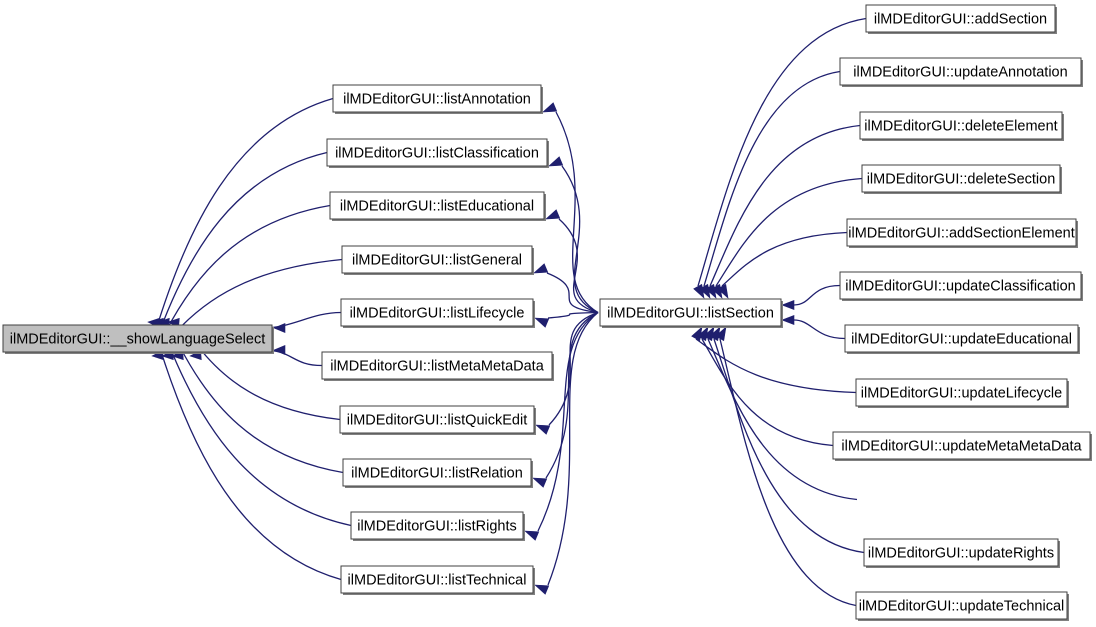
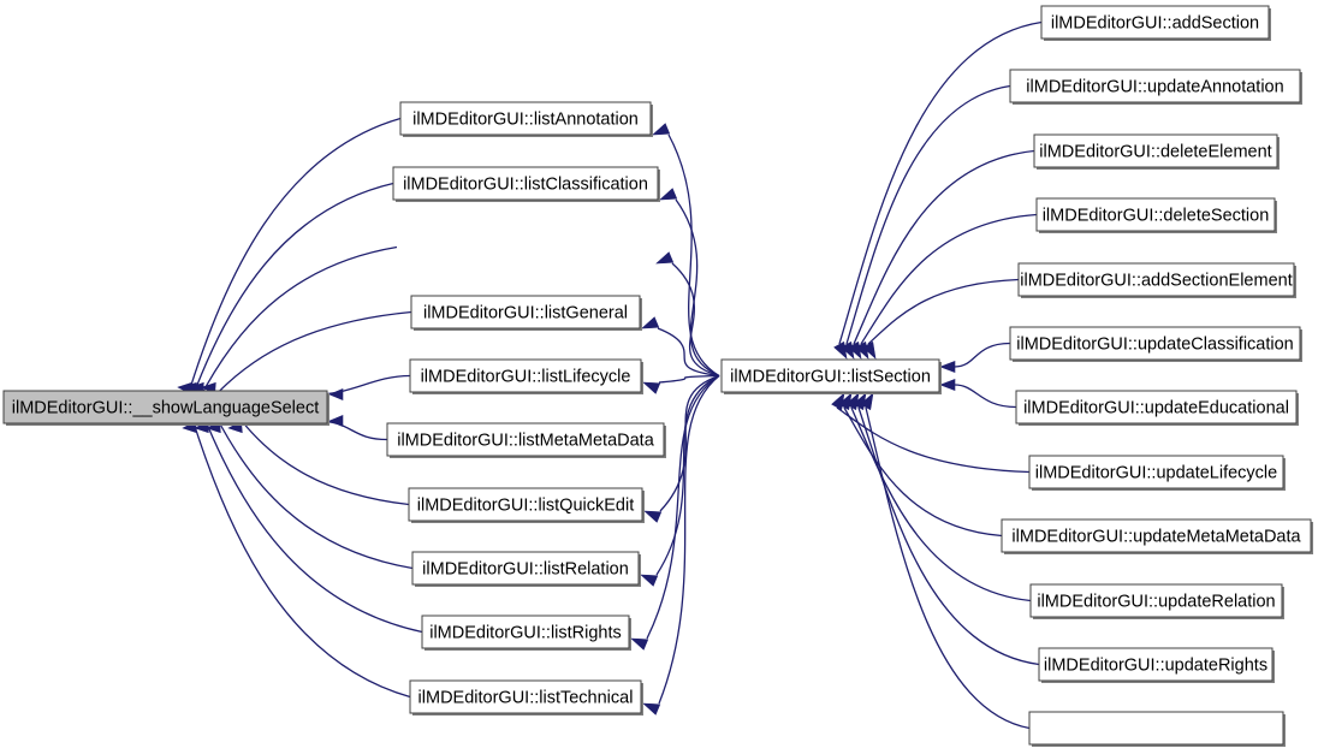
  ilMDEditorGUI::__showLanguageSelect
  ilMDEditorGUI::listAnnotation
  ilMDEditorGUI::listClassification
- ilMDEditorGUI::listEducational
  ilMDEditorGUI::listGeneral
  ilMDEditorGUI::listLifecycle
  ilMDEditorGUI::listMetaMetaData
  ilMDEditorGUI::listQuickEdit
  ilMDEditorGUI::listRelation
  ilMDEditorGUI::listRights
  ilMDEditorGUI::listTechnical
  ilMDEditorGUI::listSection
  ilMDEditorGUI::addSection
  ilMDEditorGUI::updateAnnotation
  ilMDEditorGUI::deleteElement
  ilMDEditorGUI::deleteSection
  ilMDEditorGUI::addSectionElement
  ilMDEditorGUI::updateClassification
  ilMDEditorGUI::updateEducational
  ilMDEditorGUI::updateLifecycle
  ilMDEditorGUI::updateMetaMetaData
+ ilMDEditorGUI::updateRelation
  ilMDEditorGUI::updateRights
- ilMDEditorGUI::updateTechnical
